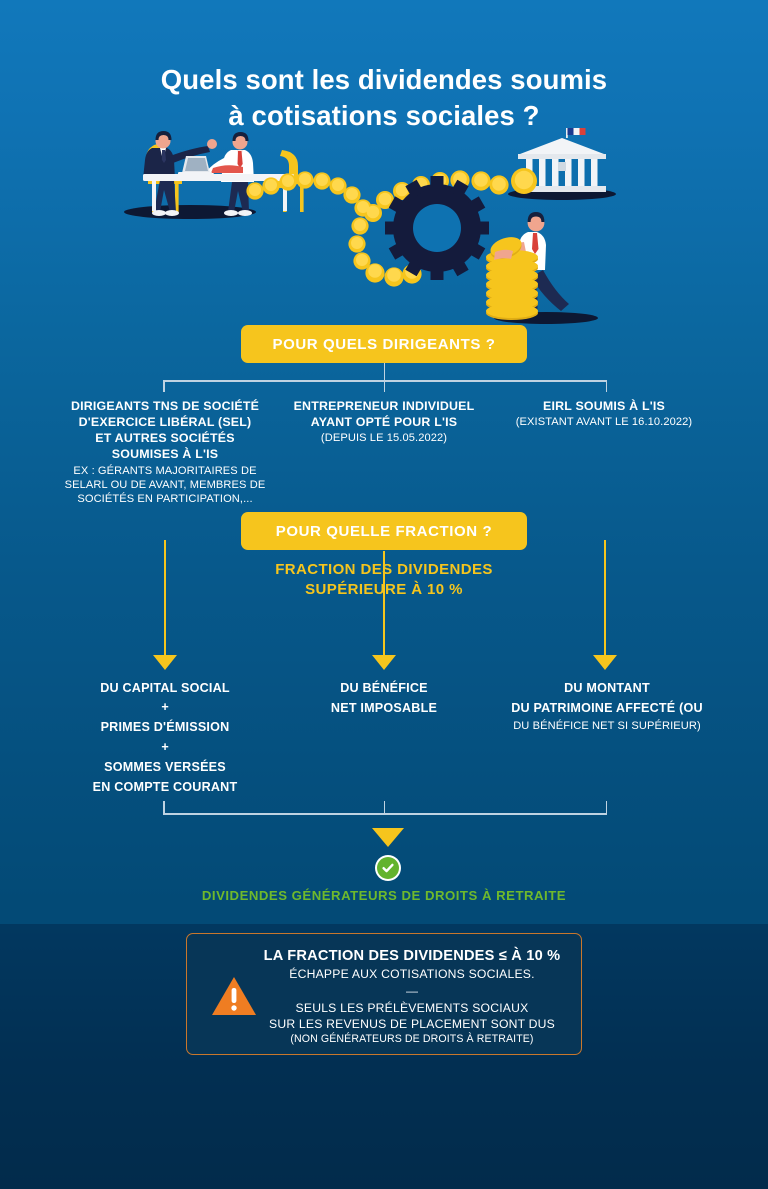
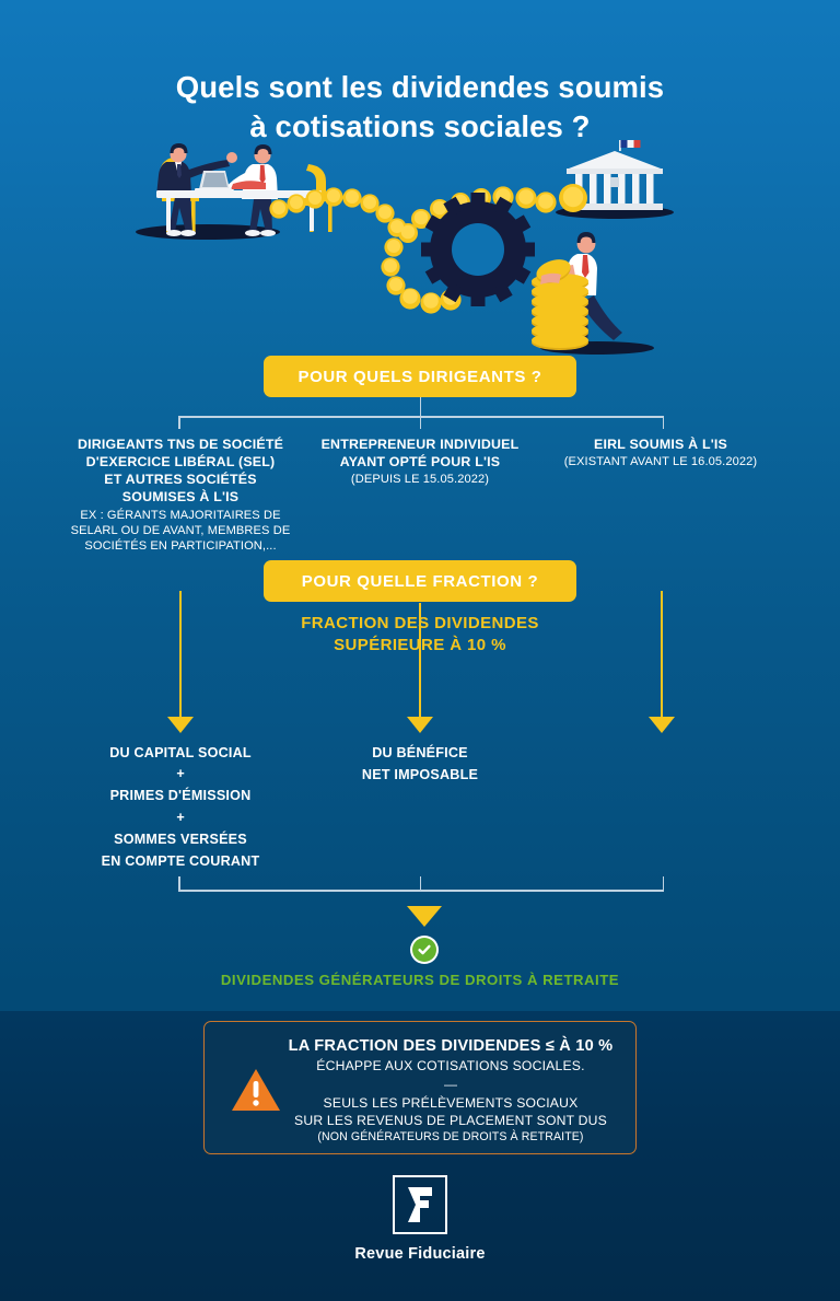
  Quels sont les dividendes soumis
  à cotisations sociales ?
  POUR QUELS DIRIGEANTS ?
  DIRIGEANTS TNS DE SOCIÉTÉ
  D'EXERCICE LIBÉRAL (SEL)
  ET AUTRES SOCIÉTÉS
  SOUMISES À L'IS
  EX : GÉRANTS MAJORITAIRES DE
  SELARL OU DE AVANT, MEMBRES DE
  SOCIÉTÉS EN PARTICIPATION,...
  ENTREPRENEUR INDIVIDUEL
  AYANT OPTÉ POUR L'IS
  (DEPUIS LE 15.05.2022)
  EIRL SOUMIS À L'IS
- (EXISTANT AVANT LE 16.10.2022)
+ (EXISTANT AVANT LE 16.05.2022)
  POUR QUELLE FRACTION ?
  FRACTION DES DIVIDENDES
  SUPÉRIEURE À 10 %
  DU CAPITAL SOCIAL
  +
  PRIMES D'ÉMISSION
  +
  SOMMES VERSÉES
  EN COMPTE COURANT
  DU BÉNÉFICE
  NET IMPOSABLE
- DU MONTANT
- DU PATRIMOINE AFFECTÉ (OU
- DU BÉNÉFICE NET SI SUPÉRIEUR)
  DIVIDENDES GÉNÉRATEURS DE DROITS À RETRAITE
  LA FRACTION DES DIVIDENDES ≤ À 10 %
  ÉCHAPPE AUX COTISATIONS SOCIALES.
  —
  SEULS LES PRÉLÈVEMENTS SOCIAUX
  SUR LES REVENUS DE PLACEMENT SONT DUS
  (NON GÉNÉRATEURS DE DROITS À RETRAITE)
+ Revue Fiduciaire
